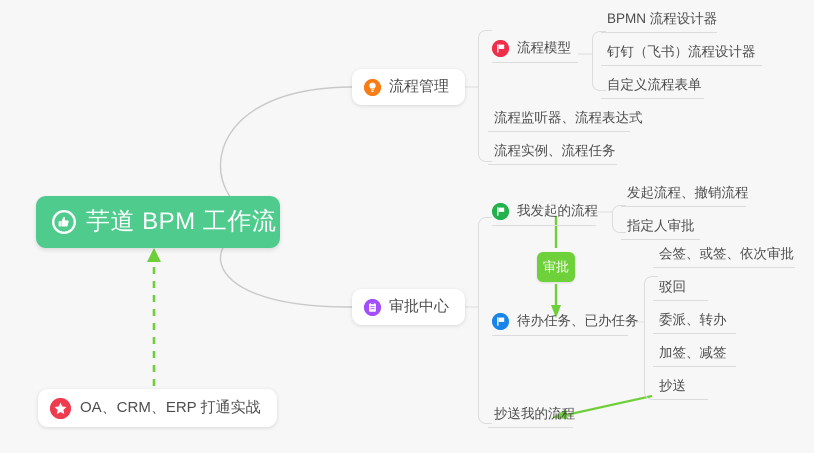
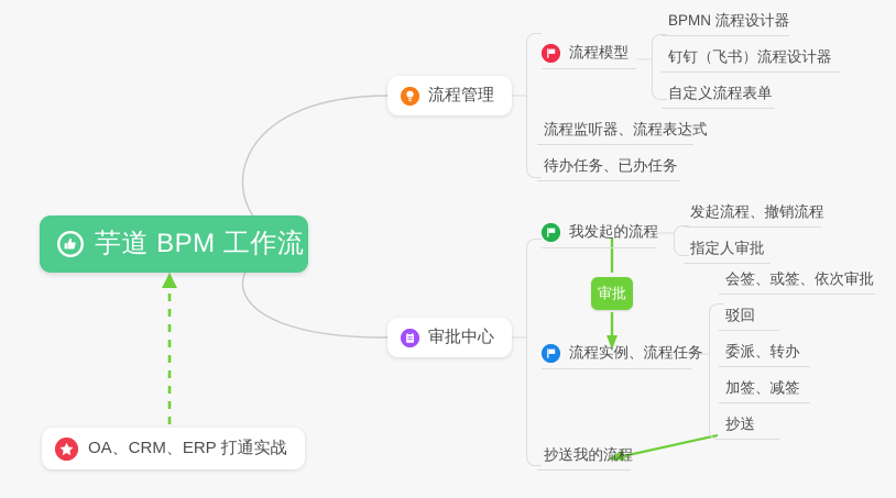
  芋道 BPM 工作流
  流程管理
  流程模型
  BPMN 流程设计器
  钉钉（飞书）流程设计器
  自定义流程表单
  流程监听器、流程表达式
- 流程实例、流程任务
+ 待办任务、已办任务
  审批中心
  我发起的流程
  发起流程、撤销流程
  指定人审批
- 待办任务、已办任务
+ 流程实例、流程任务
  会签、或签、依次审批
  驳回
  委派、转办
  加签、减签
  抄送
  抄送我的流程
  审批
  OA、CRM、ERP 打通实战
